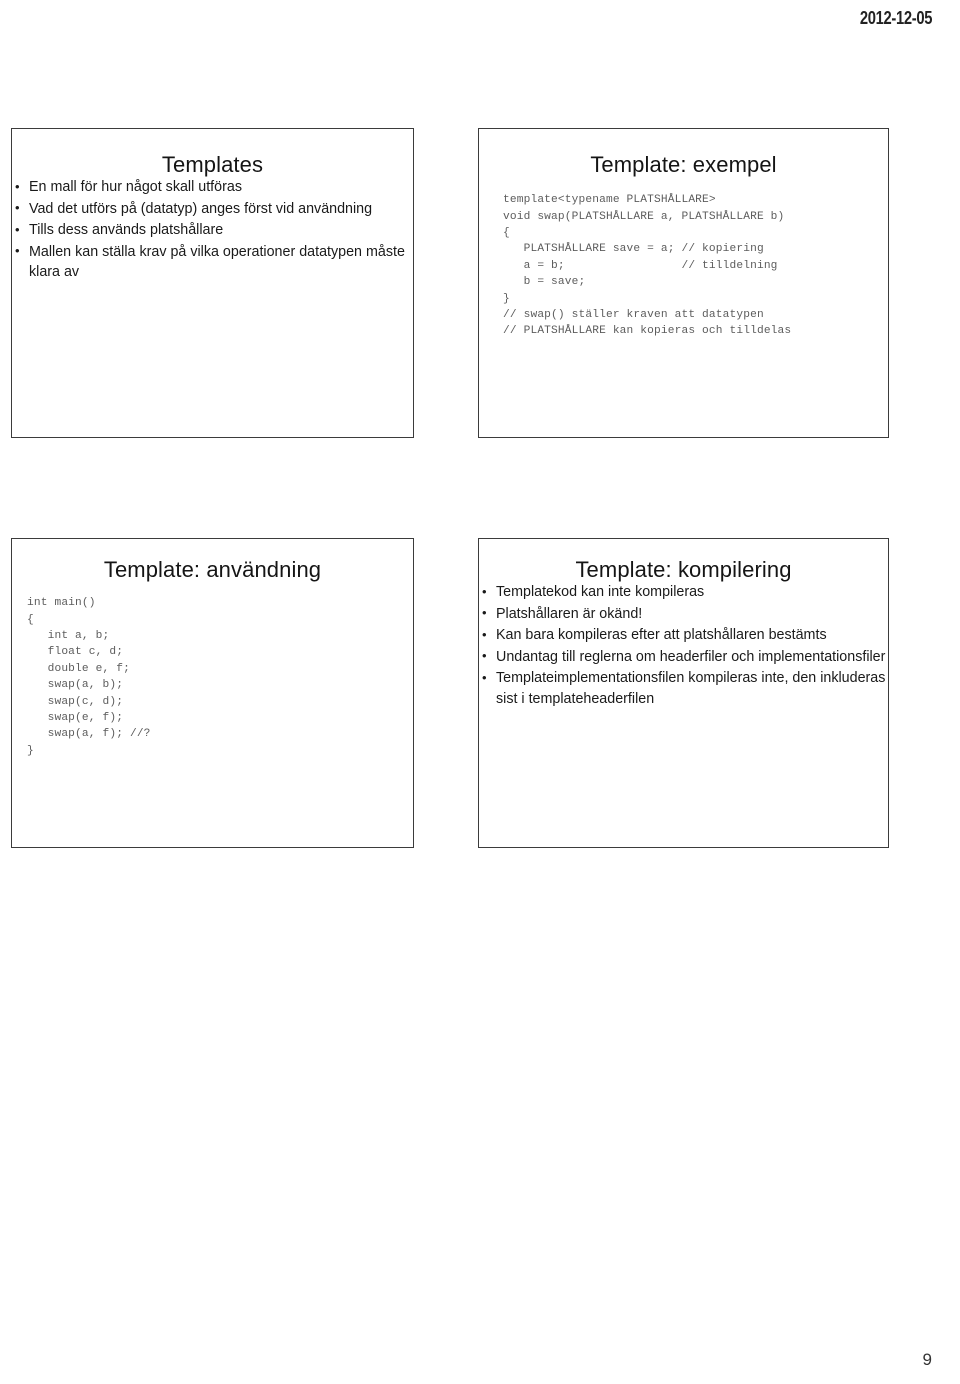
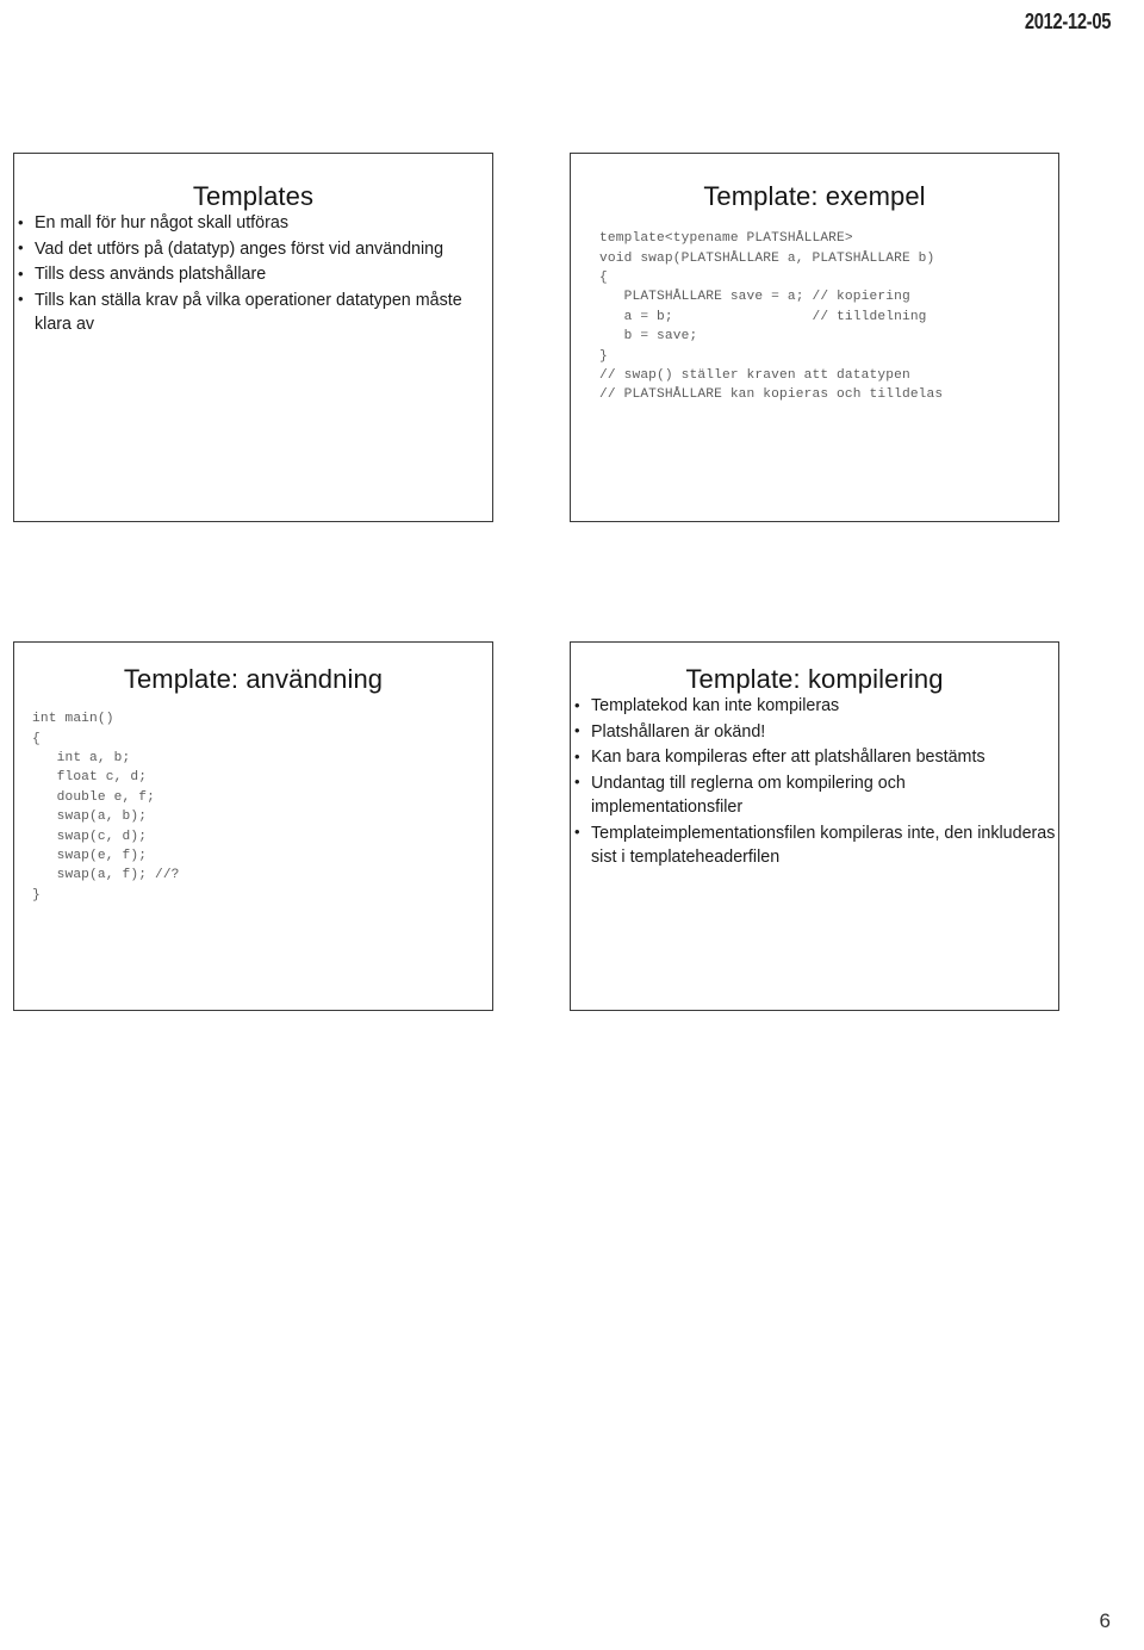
  2012-12-05
  Templates
  En mall för hur något skall utföras
  Vad det utförs på (datatyp) anges först vid användning
  Tills dess används platshållare
- Mallen kan ställa krav på vilka operationer datatypen måste klara av
+ Tills kan ställa krav på vilka operationer datatypen måste klara av
  Template: exempel
  template<typename PLATSHÅLLARE>
  void swap(PLATSHÅLLARE a, PLATSHÅLLARE b)
  {
  PLATSHÅLLARE save = a; // kopiering
  a = b; // tilldelning
  b = save;
  }
  // swap() ställer kraven att datatypen
  // PLATSHÅLLARE kan kopieras och tilldelas
  Template: användning
  int main()
  {
  int a, b;
  float c, d;
  double e, f;
  swap(a, b);
  swap(c, d);
  swap(e, f);
  swap(a, f); //?
  }
  Template: kompilering
  Templatekod kan inte kompileras
  Platshållaren är okänd!
  Kan bara kompileras efter att platshållaren bestämts
- Undantag till reglerna om headerfiler och implementationsfiler
+ Undantag till reglerna om kompilering och implementationsfiler
  Templateimplementationsfilen kompileras inte, den inkluderas sist i templateheaderfilen
- 9
+ 6
